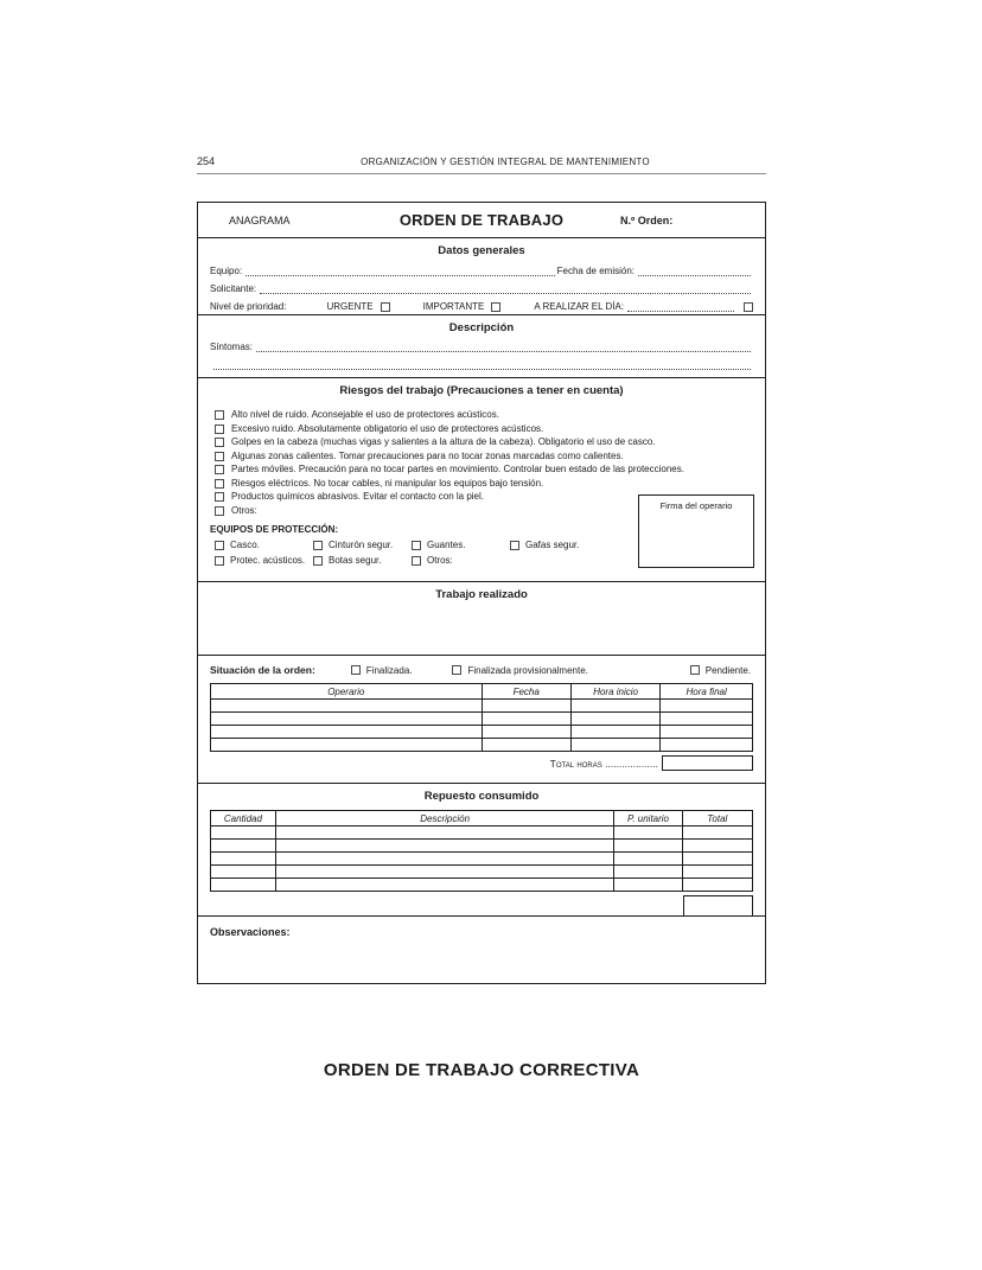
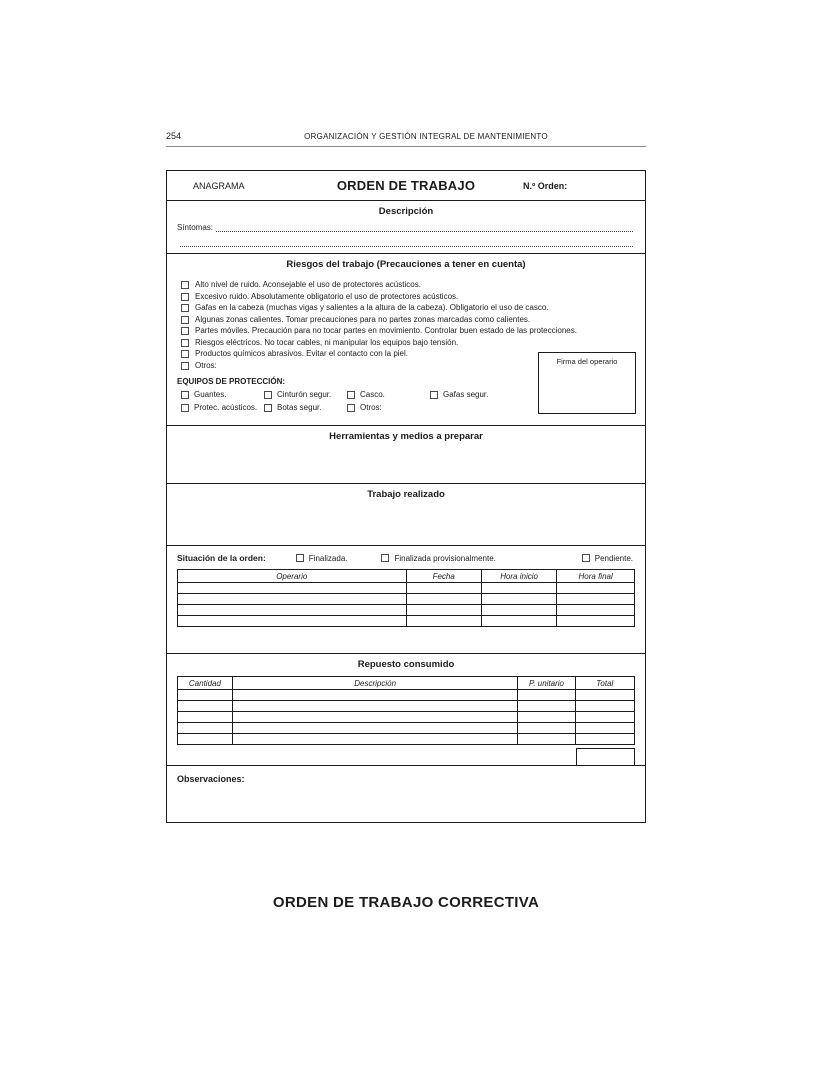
  254
  ORGANIZACIÓN Y GESTIÓN INTEGRAL DE MANTENIMIENTO
  ANAGRAMA
  ORDEN DE TRABAJO
  N.º Orden:
- Datos generales
- Equipo:
- Fecha de emisión:
- Solicitante:
- Nivel de prioridad:
- URGENTE
- IMPORTANTE
- A REALIZAR EL DÍA:
  Descripción
  Síntomas:
  Riesgos del trabajo (Precauciones a tener en cuenta)
  Alto nivel de ruido. Aconsejable el uso de protectores acústicos.
  Excesivo ruido. Absolutamente obligatorio el uso de protectores acústicos.
- Golpes en la cabeza (muchas vigas y salientes a la altura de la cabeza). Obligatorio el uso de casco.
+ Gafas en la cabeza (muchas vigas y salientes a la altura de la cabeza). Obligatorio el uso de casco.
- Algunas zonas calientes. Tomar precauciones para no tocar zonas marcadas como calientes.
+ Algunas zonas calientes. Tomar precauciones para no partes zonas marcadas como calientes.
  Partes móviles. Precaución para no tocar partes en movimiento. Controlar buen estado de las protecciones.
  Riesgos eléctricos. No tocar cables, ni manipular los equipos bajo tensión.
  Productos químicos abrasivos. Evitar el contacto con la piel.
  Otros:
  Firma del operario
  EQUIPOS DE PROTECCIÓN:
- Casco.
+ Guantes.
  Cinturón segur.
- Guantes.
+ Casco.
  Gafas segur.
  Protec. acústicos.
  Botas segur.
  Otros:
+ Herramientas y medios a preparar
  Trabajo realizado
  Situación de la orden:
  Finalizada.
  Finalizada provisionalmente.
  Pendiente.
  Operario	Fecha	Hora inicio	Hora final
- Total horas ...................
  Repuesto consumido
  Cantidad	Descripción	P. unitario	Total
  Observaciones:
  ORDEN DE TRABAJO CORRECTIVA
